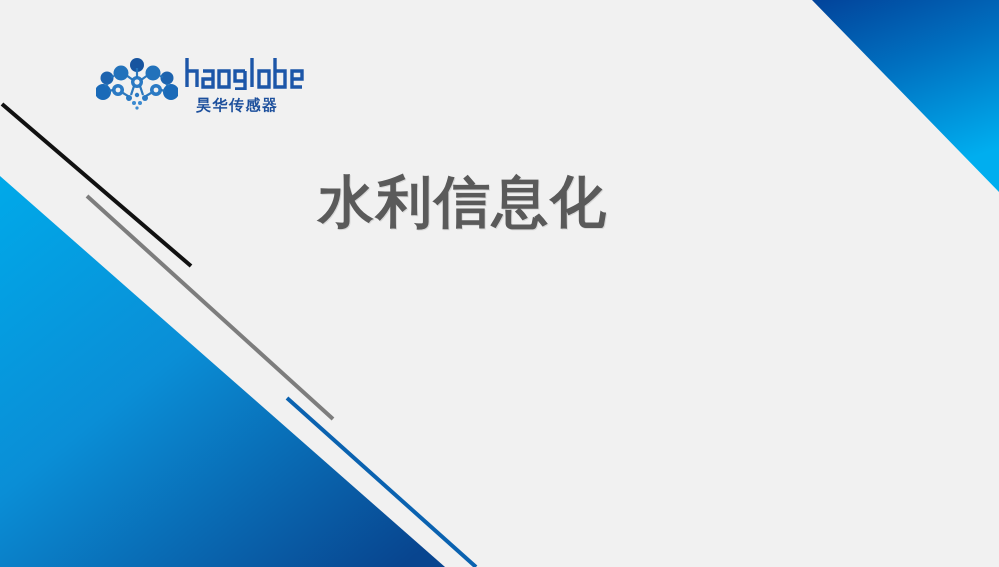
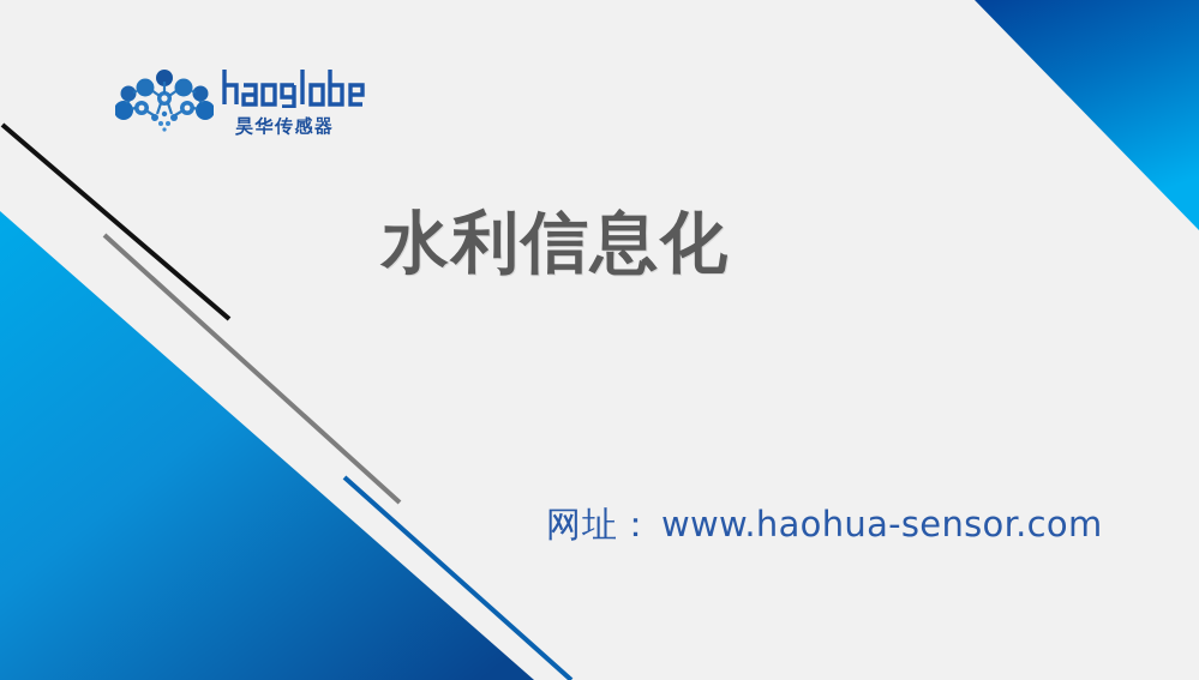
  昊华传感器
  水利信息化
+ 网址： www.haohua-sensor.com
